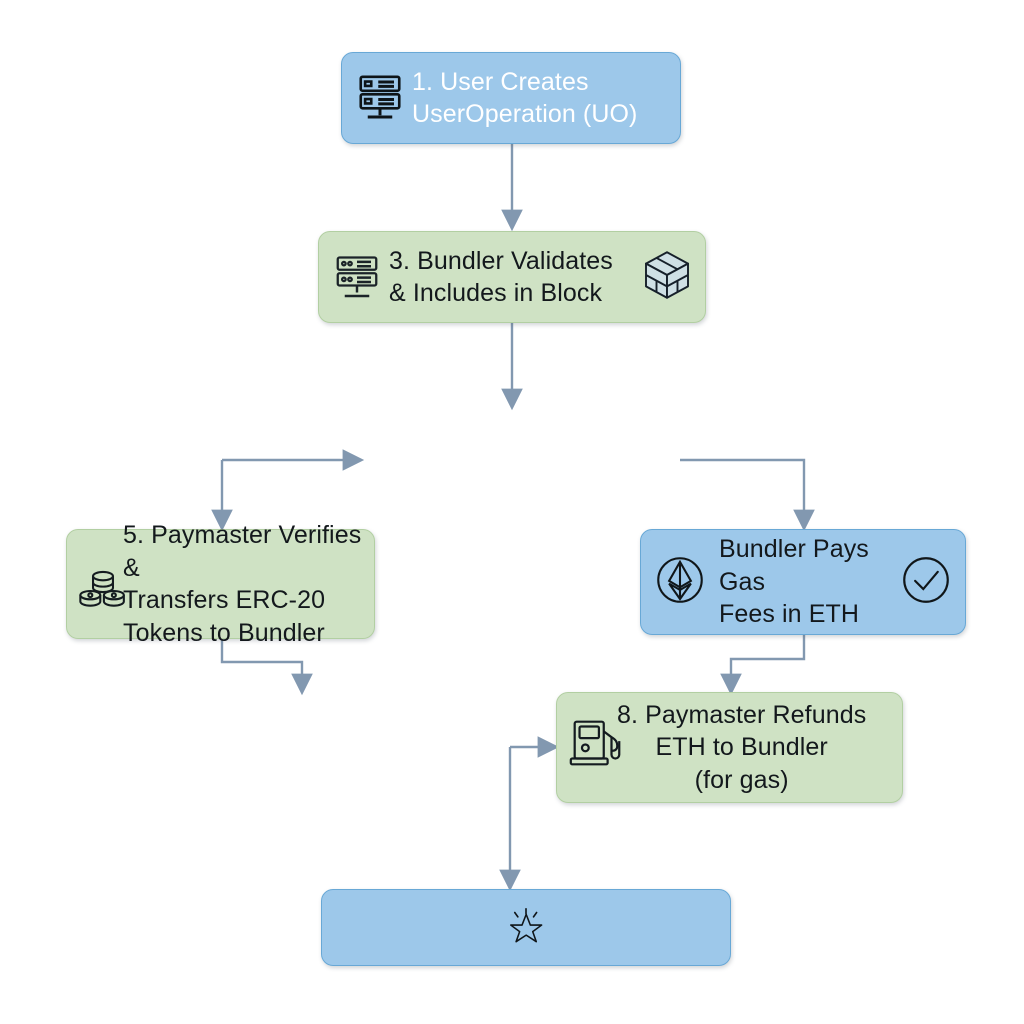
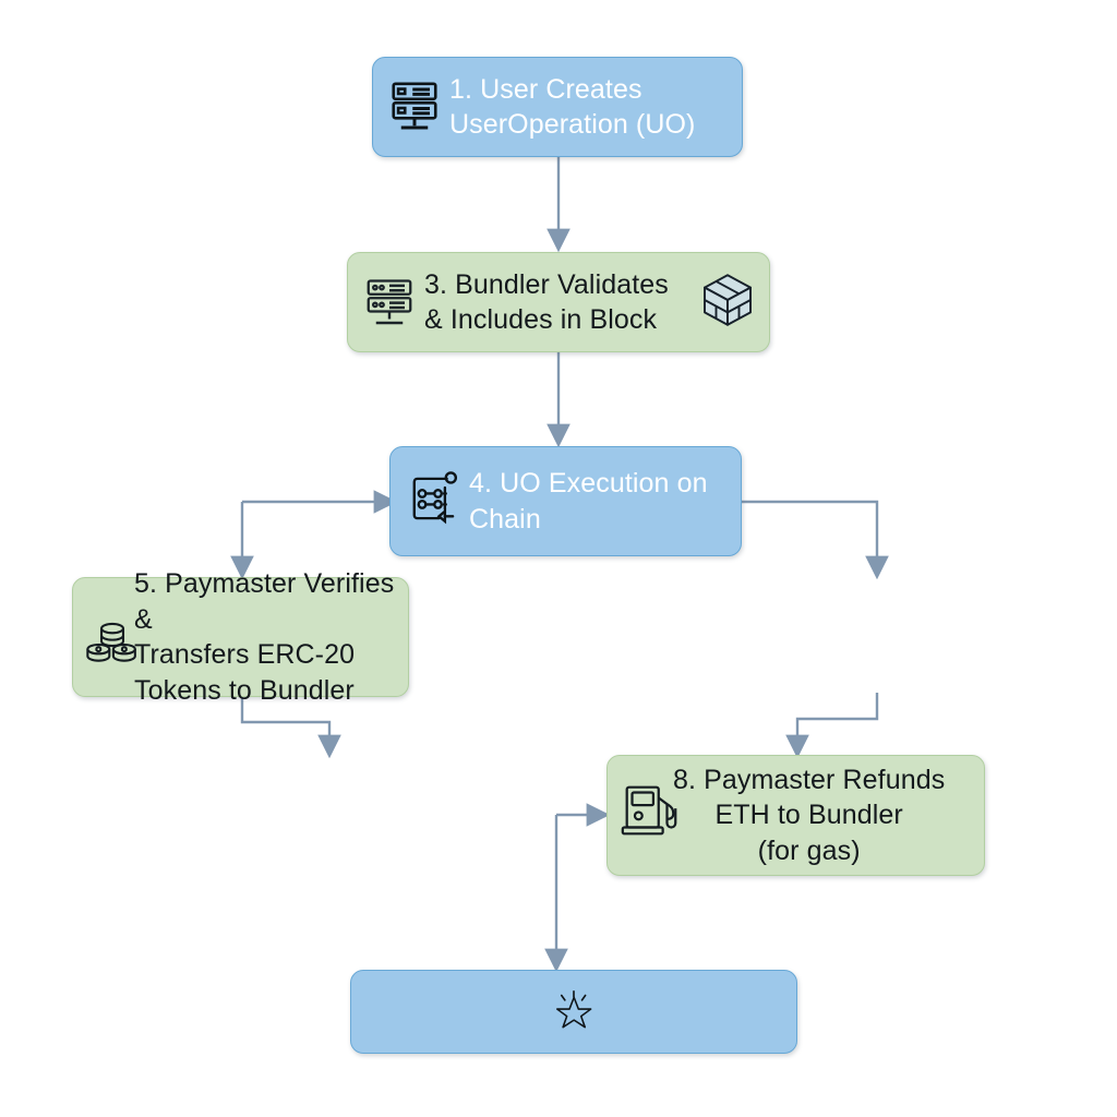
  1. User Creates
  UserOperation (UO)
  3. Bundler Validates
  & Includes in Block
+ 4. UO Execution on
+ Chain
  5. Paymaster Verifies &
  Transfers ERC-20
  Tokens to Bundler
- Bundler Pays Gas
- Fees in ETH
  8. Paymaster Refunds
  ETH to Bundler
  (for gas)
